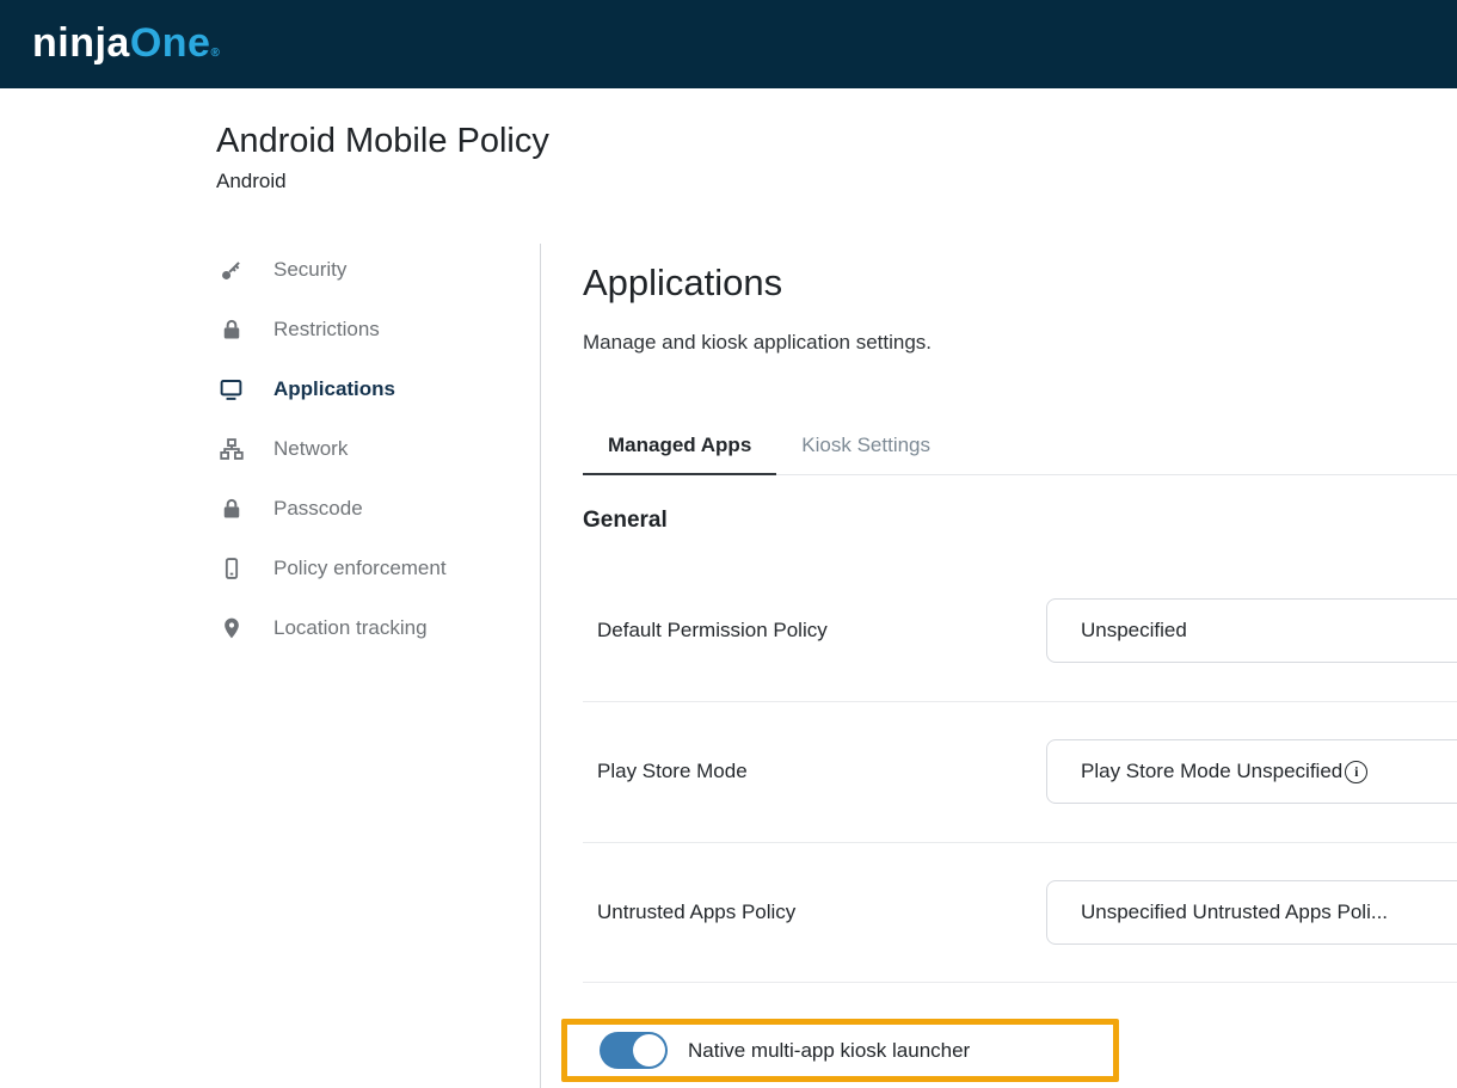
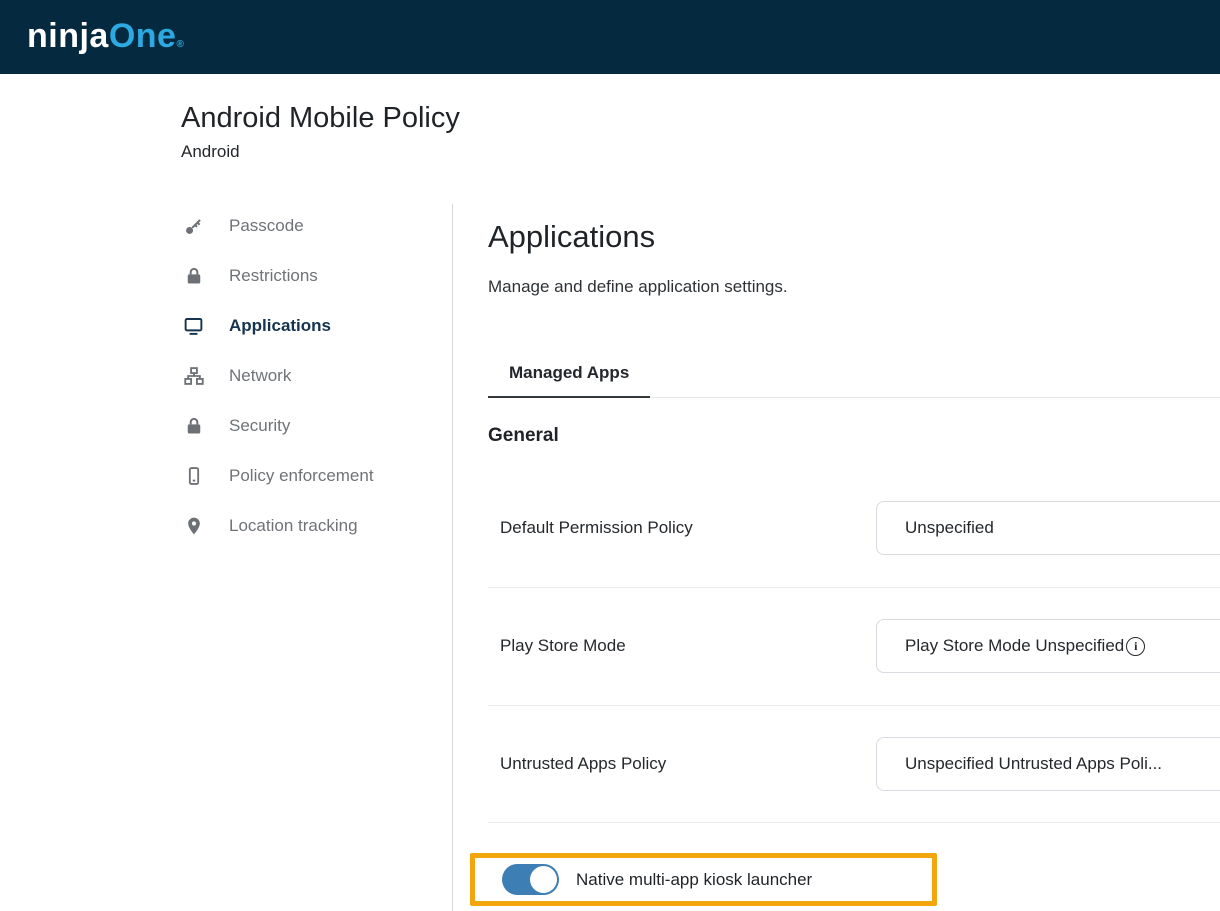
  ninjaOne®
  Android Mobile Policy
  Android
- Security
+ Passcode
  Restrictions
  Applications
  Network
- Passcode
+ Security
  Policy enforcement
  Location tracking
  Applications
- Manage and kiosk application settings.
+ Manage and define application settings.
  Managed Apps
- Kiosk Settings
  General
  Default Permission Policy
  Unspecified
  Play Store Mode
  Play Store Mode Unspecified
  i
  Untrusted Apps Policy
  Unspecified Untrusted Apps Poli...
  Native multi-app kiosk launcher
